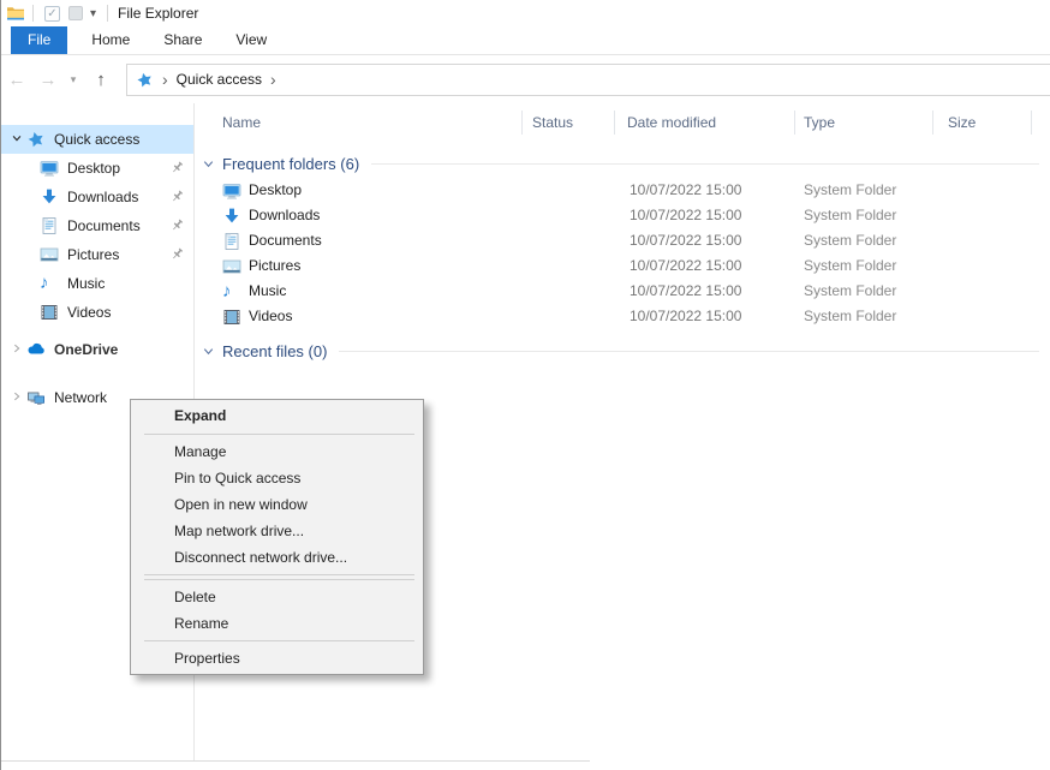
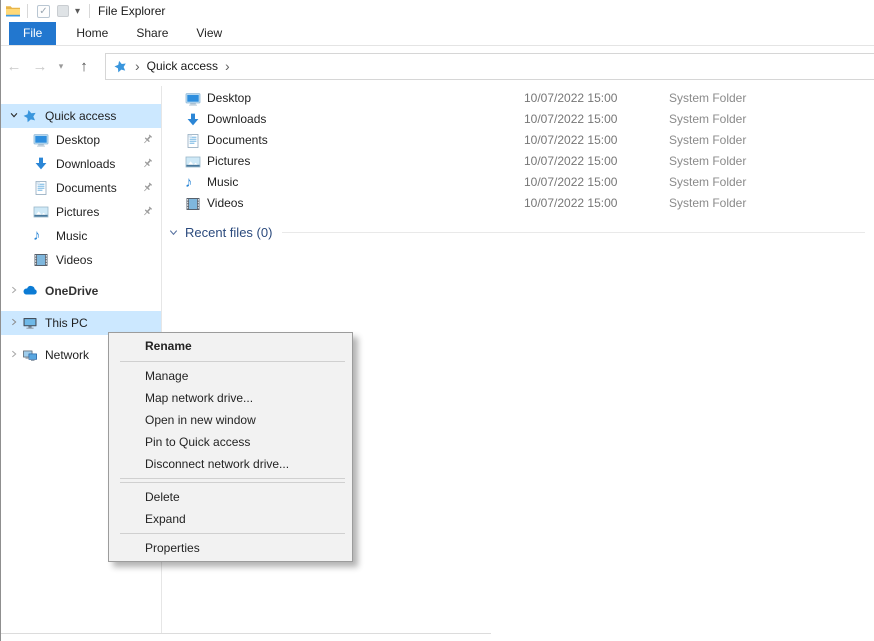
  ✓
  ▾
  File Explorer
  File
  Home
  Share
  View
  ←
  →
  ▾
  ↑
  ›
  Quick access
  ›
  Quick access
  Desktop
  Downloads
  Documents
  Pictures
  ♪
  Music
  Videos
  OneDrive
+ This PC
  Network
- Name
- Status
- Date modified
- Type
- Size
- Frequent folders (6)
  Desktop
  10/07/2022 15:00
  System Folder
  Downloads
  10/07/2022 15:00
  System Folder
  Documents
  10/07/2022 15:00
  System Folder
  Pictures
  10/07/2022 15:00
  System Folder
  ♪
  Music
  10/07/2022 15:00
  System Folder
  Videos
  10/07/2022 15:00
  System Folder
  Recent files (0)
- Expand
+ Rename
  Manage
- Pin to Quick access
+ Map network drive...
  Open in new window
- Map network drive...
+ Pin to Quick access
  Disconnect network drive...
  Delete
- Rename
+ Expand
  Properties
